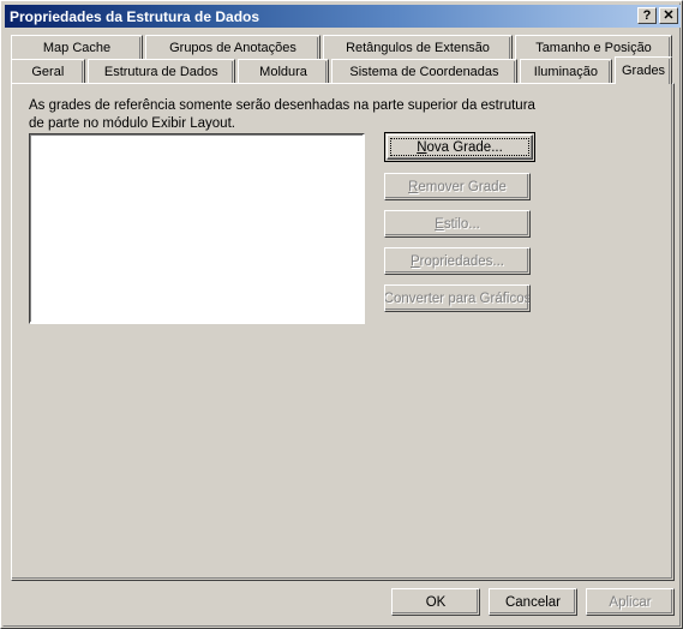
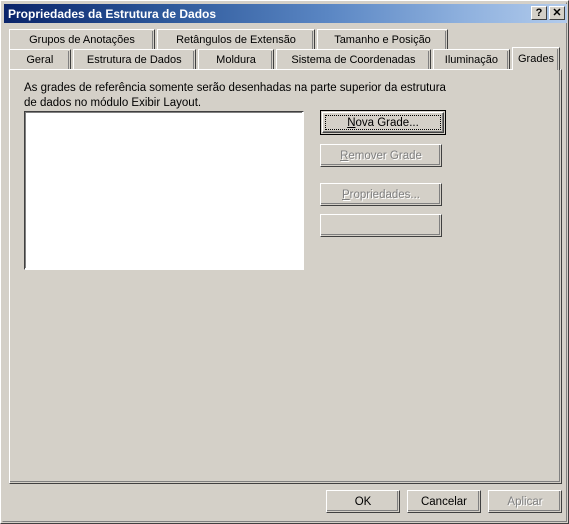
  Propriedades da Estrutura de Dados
  ?
  ✕
- Map Cache
  Grupos de Anotações
  Retângulos de Extensão
  Tamanho e Posição
  Geral
  Estrutura de Dados
  Moldura
  Sistema de Coordenadas
  Iluminação
  Grades
- As grades de referência somente serão desenhadas na parte superior da estrutura de parte no módulo Exibir Layout.
+ As grades de referência somente serão desenhadas na parte superior da estrutura de dados no módulo Exibir Layout.
  Nova Grade...
  Remover Grade
- Estilo...
  Propriedades...
- Converter para Gráficos
  OK
  Cancelar
  Aplicar
